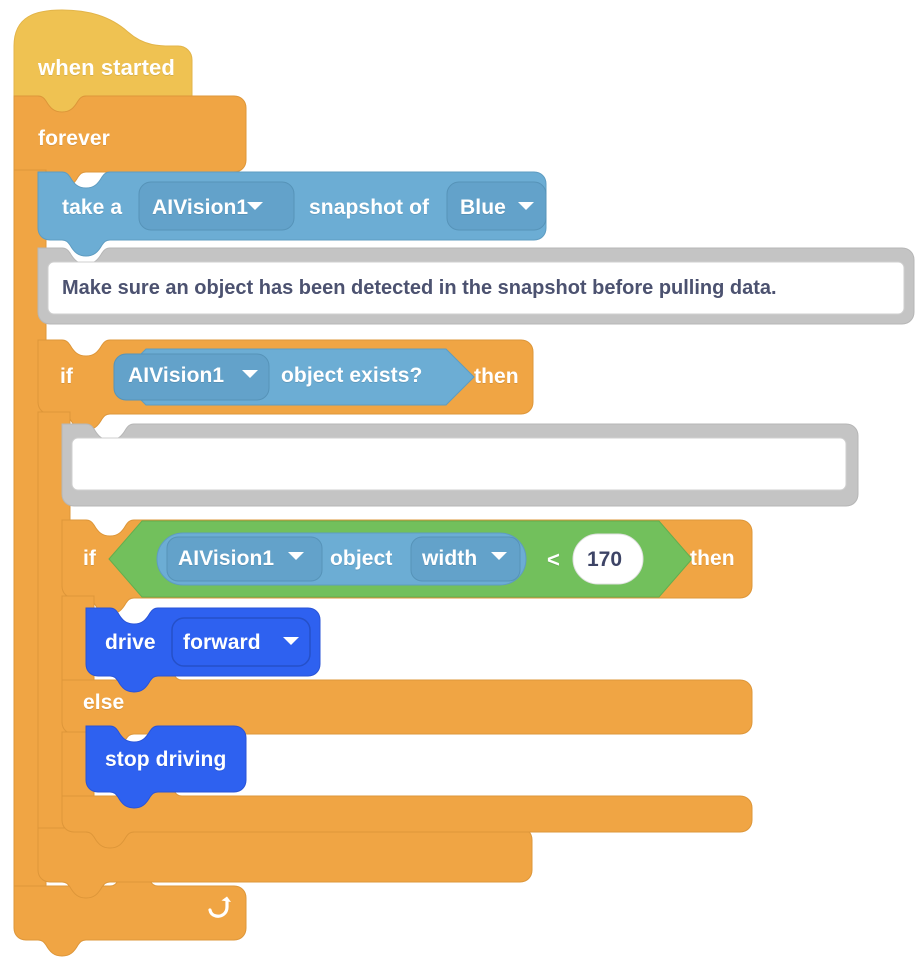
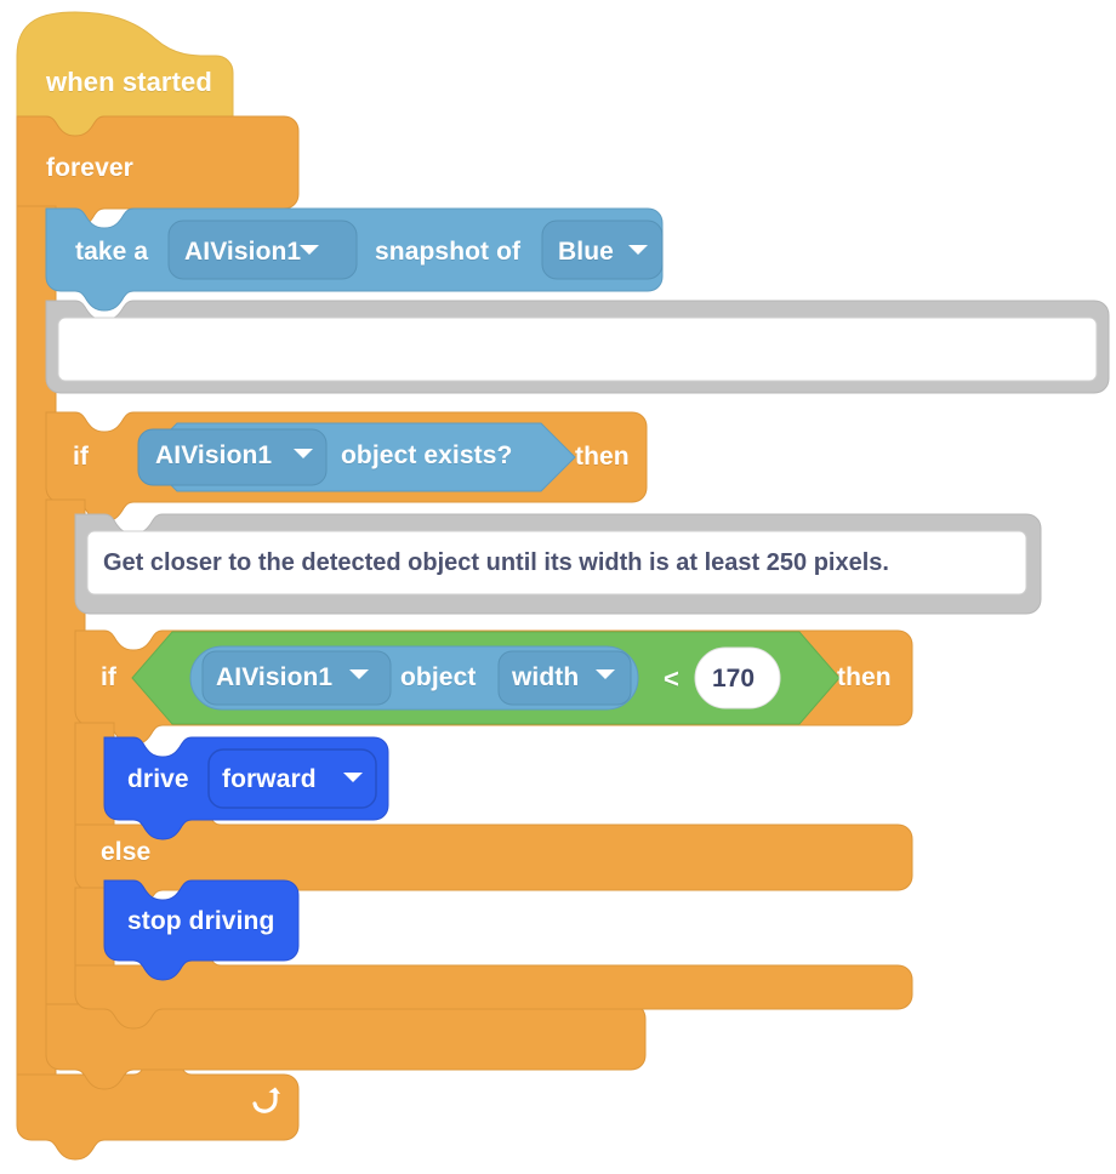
  when started
  forever
  take a
  AIVision1
  snapshot of
  Blue
- Make sure an object has been detected in the snapshot before pulling data.
  if
  AIVision1
  object exists?
  then
+ Get closer to the detected object until its width is at least 250 pixels.
  if
  AIVision1
  object
  width
  <
  170
  then
  drive
  forward
  else
  stop driving
